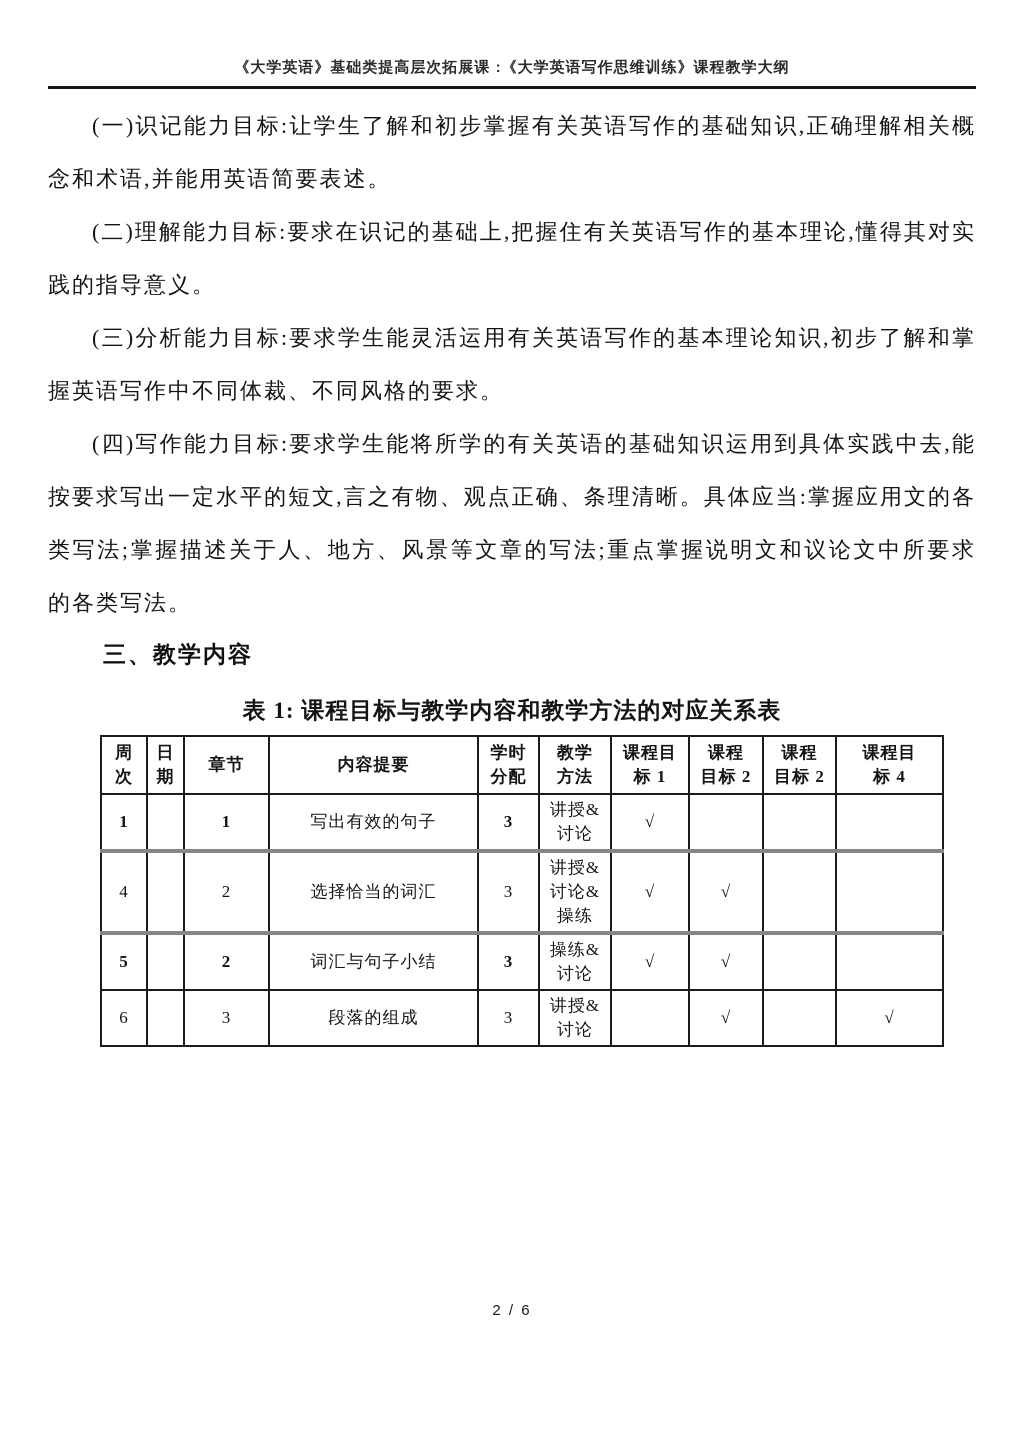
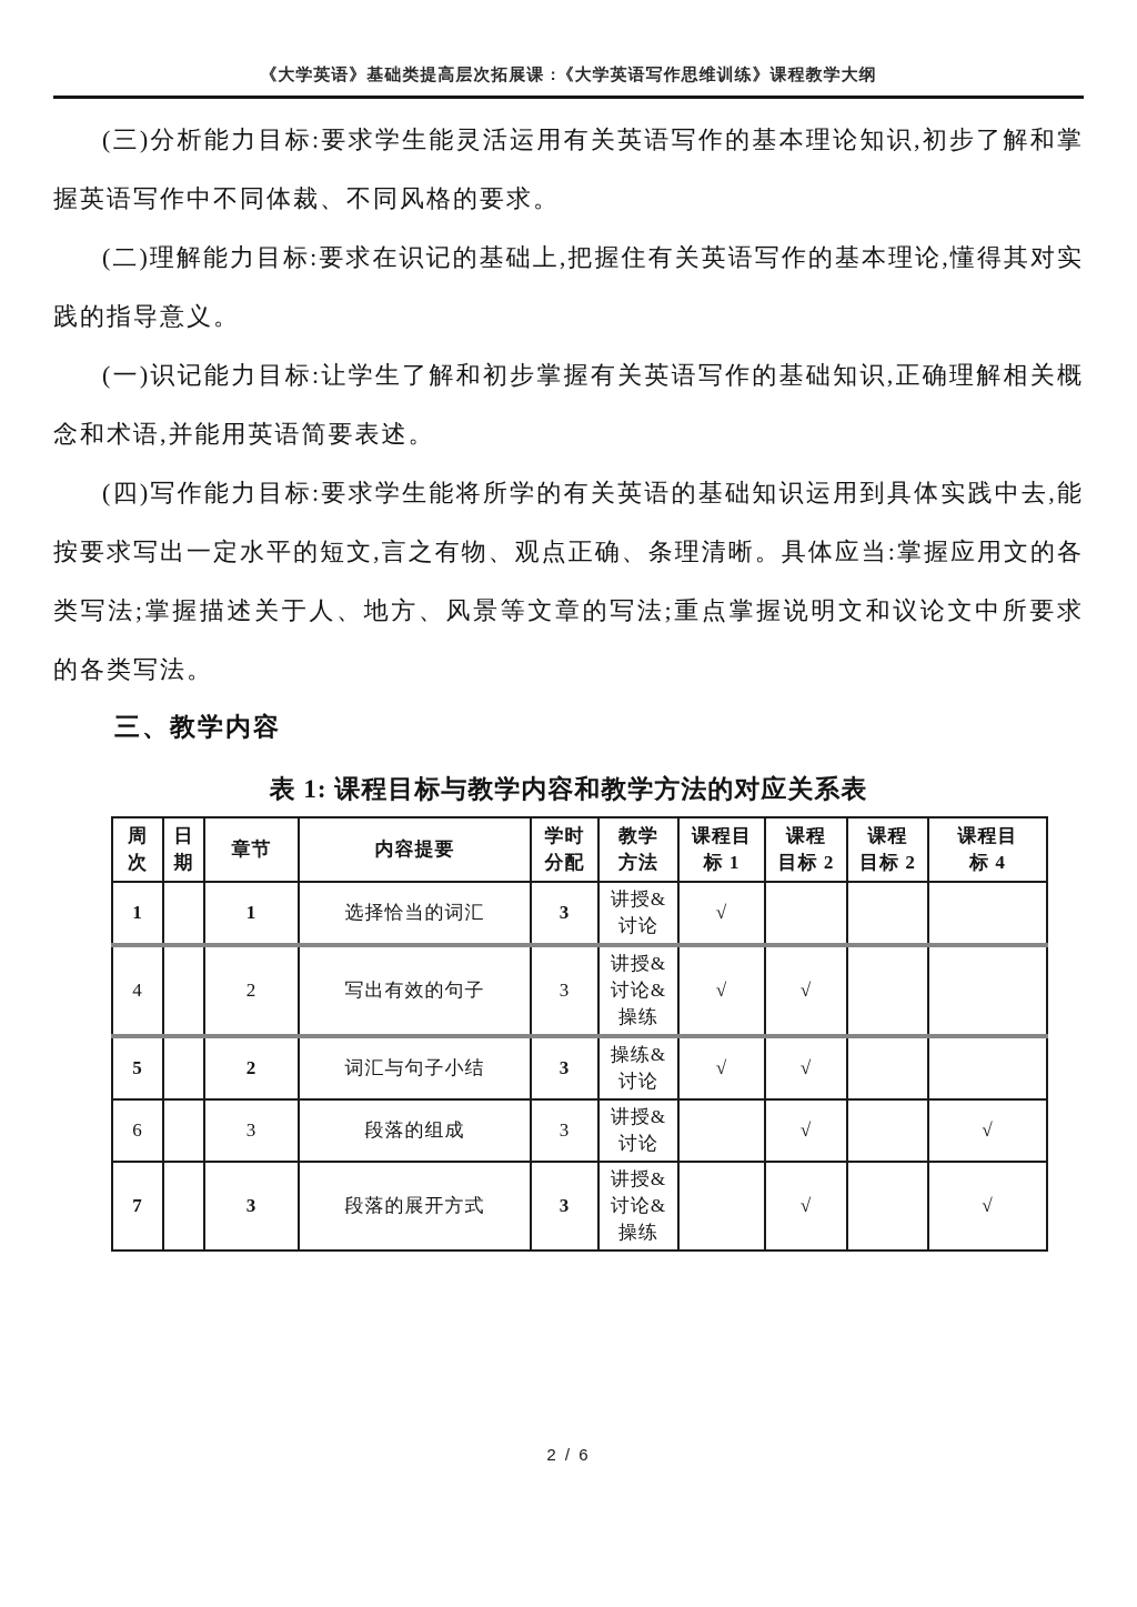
  《大学英语》基础类提高层次拓展课 :《大学英语写作思维训练》课程教学大纲
- (一)识记能力目标:让学生了解和初步掌握有关英语写作的基础知识,正确理解相关概念和术语,并能用英语简要表述。
+ (三)分析能力目标:要求学生能灵活运用有关英语写作的基本理论知识,初步了解和掌握英语写作中不同体裁、不同风格的要求。
  (二)理解能力目标:要求在识记的基础上,把握住有关英语写作的基本理论,懂得其对实践的指导意义。
- (三)分析能力目标:要求学生能灵活运用有关英语写作的基本理论知识,初步了解和掌握英语写作中不同体裁、不同风格的要求。
+ (一)识记能力目标:让学生了解和初步掌握有关英语写作的基础知识,正确理解相关概念和术语,并能用英语简要表述。
  (四)写作能力目标:要求学生能将所学的有关英语的基础知识运用到具体实践中去,能按要求写出一定水平的短文,言之有物、观点正确、条理清晰。具体应当:掌握应用文的各类写法;掌握描述关于人、地方、风景等文章的写法;重点掌握说明文和议论文中所要求的各类写法。
  三、教学内容
  表 1: 课程目标与教学内容和教学方法的对应关系表
  周 次	日 期	章节	内容提要	学时 分配	教学 方法	课程目 标 1	课程 目标 2	课程 目标 2	课程目 标 4
- 1		1	写出有效的句子	3	讲授& 讨论	√
+ 1		1	选择恰当的词汇	3	讲授& 讨论	√
- 4		2	选择恰当的词汇	3	讲授& 讨论& 操练	√	√
+ 4		2	写出有效的句子	3	讲授& 讨论& 操练	√	√
  5		2	词汇与句子小结	3	操练& 讨论	√	√
  6		3	段落的组成	3	讲授& 讨论		√		√
+ 7		3	段落的展开方式	3	讲授& 讨论& 操练		√		√
  2 / 6
